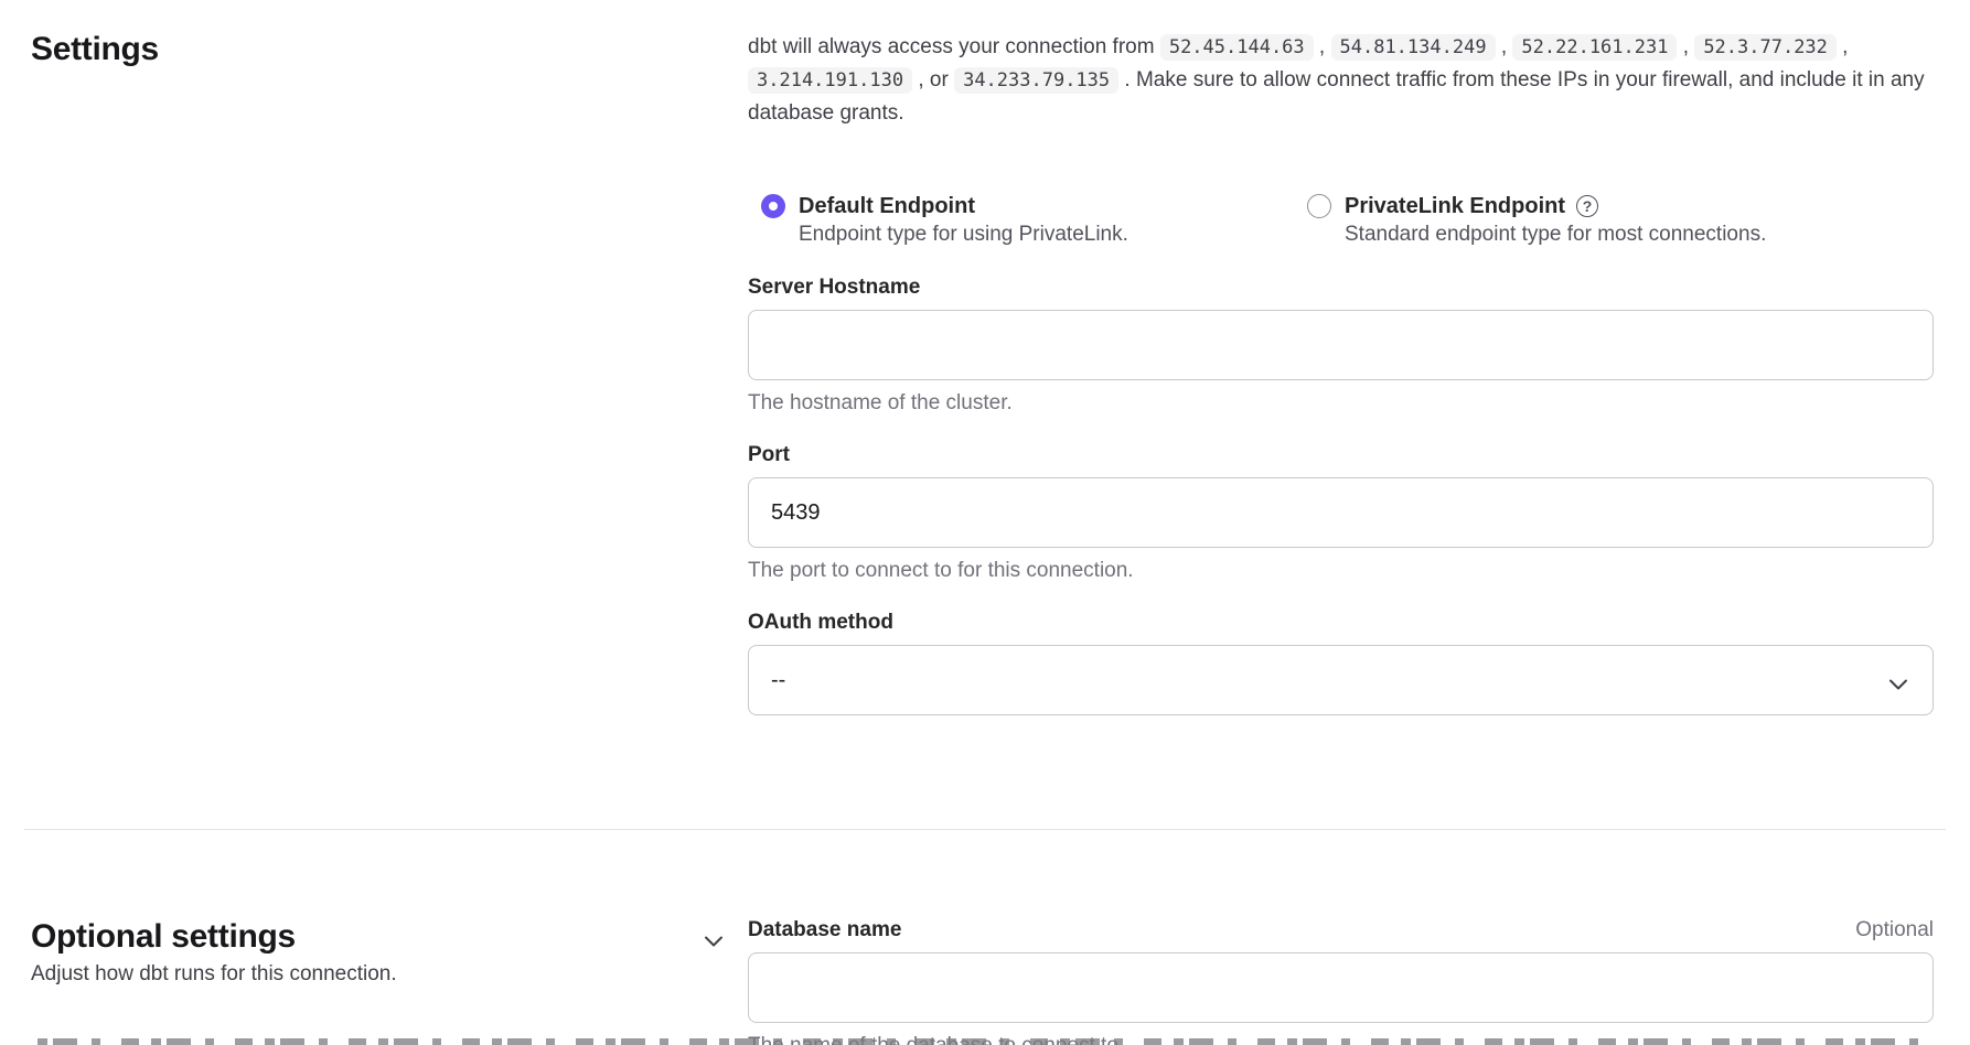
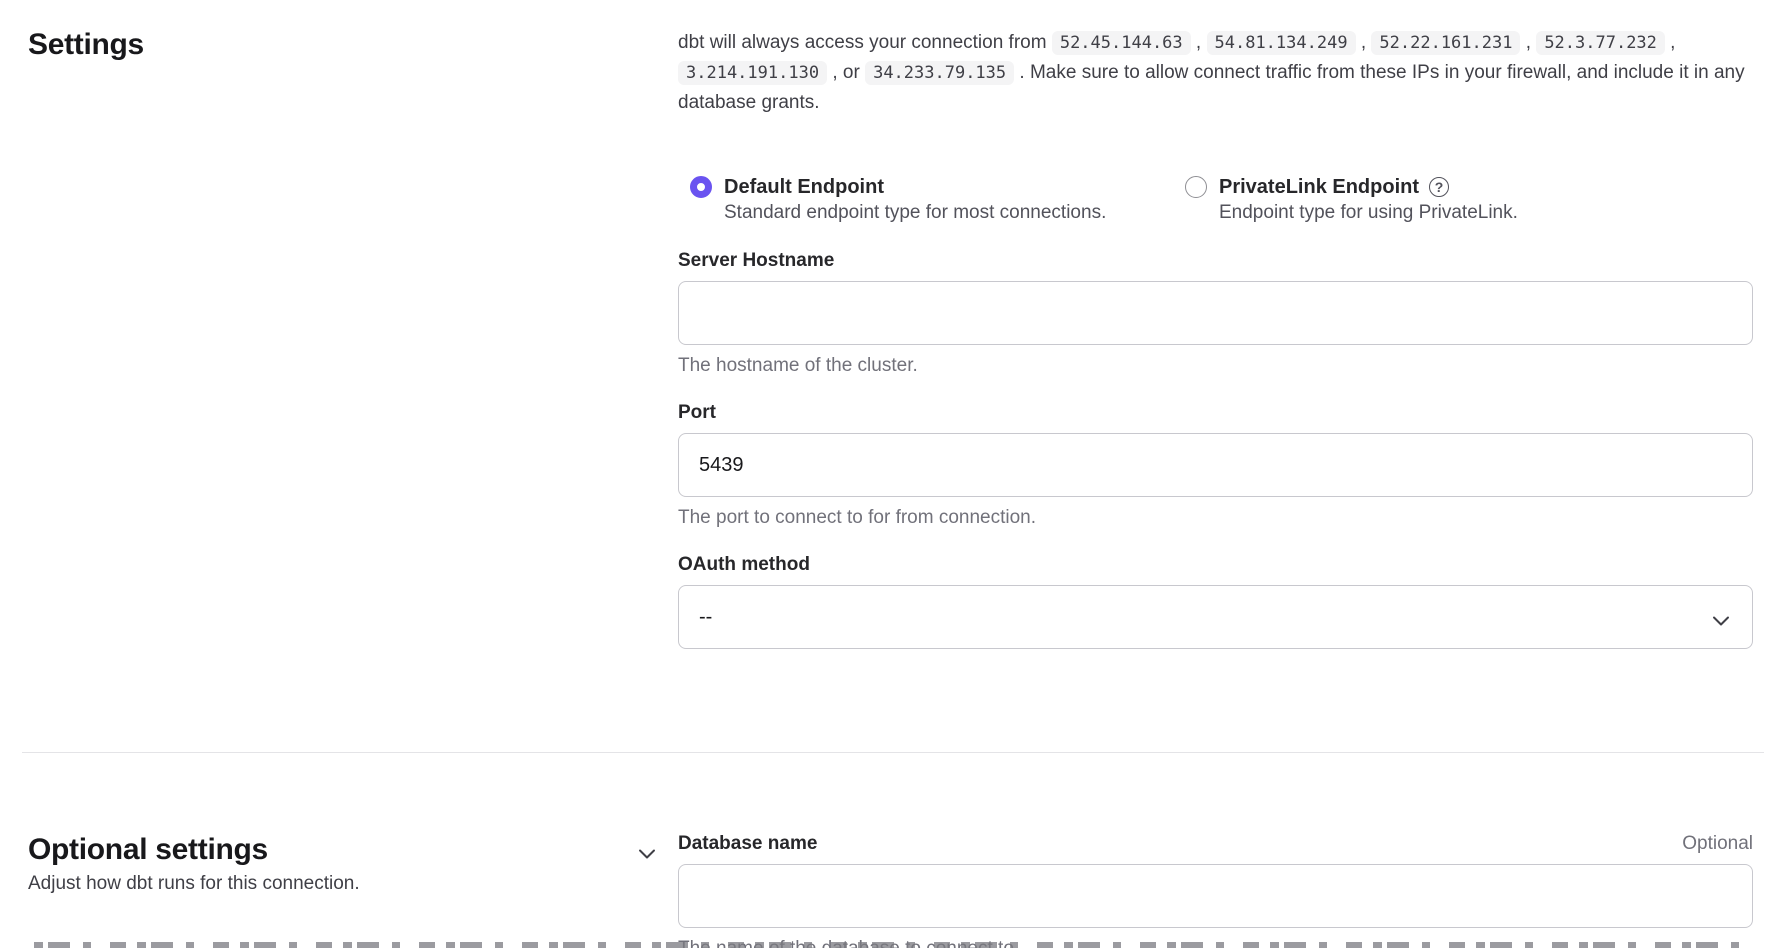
  Settings
  dbt will always access your connection from 52.45.144.63 , 54.81.134.249 , 52.22.161.231 , 52.3.77.232 , 3.214.191.130 , or 34.233.79.135 . Make sure to allow connect traffic from these IPs in your firewall, and include it in any database grants.
  Default Endpoint
- Endpoint type for using PrivateLink.
+ Standard endpoint type for most connections.
  PrivateLink Endpoint
  ?
- Standard endpoint type for most connections.
+ Endpoint type for using PrivateLink.
  Server Hostname
  The hostname of the cluster.
  Port
  5439
- The port to connect to for this connection.
+ The port to connect to for from connection.
  OAuth method
  --
  Optional settings
  Adjust how dbt runs for this connection.
  Database name
  Optional
